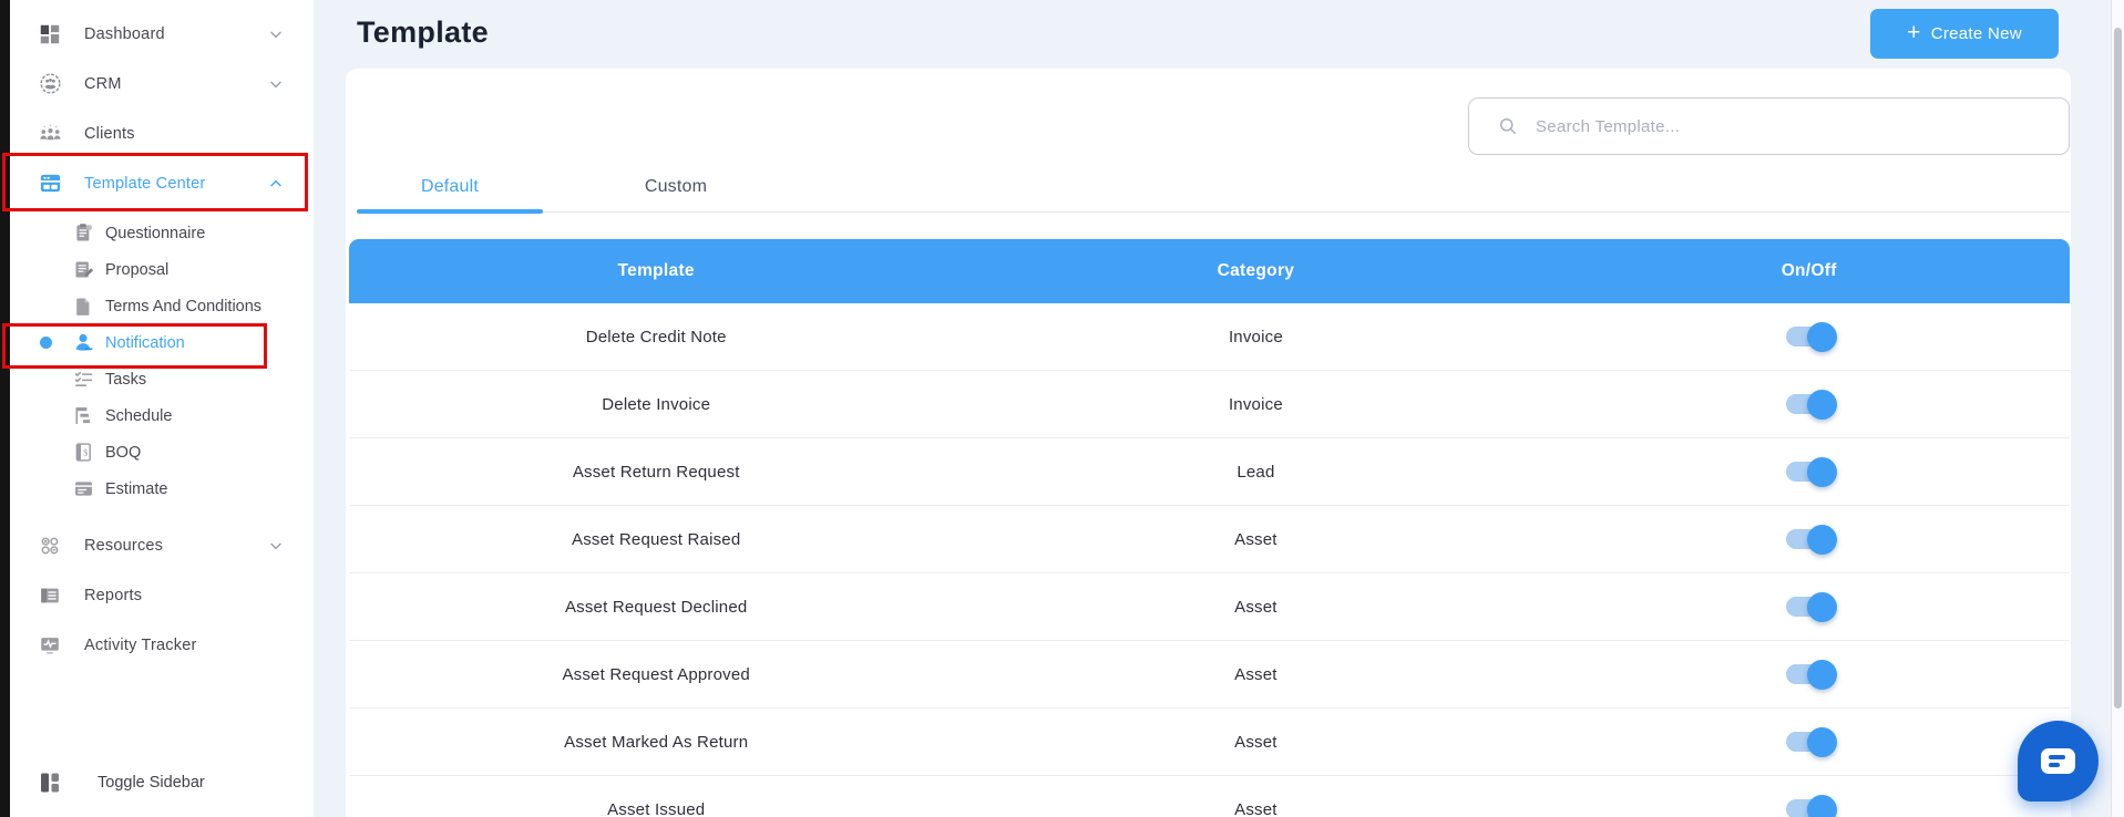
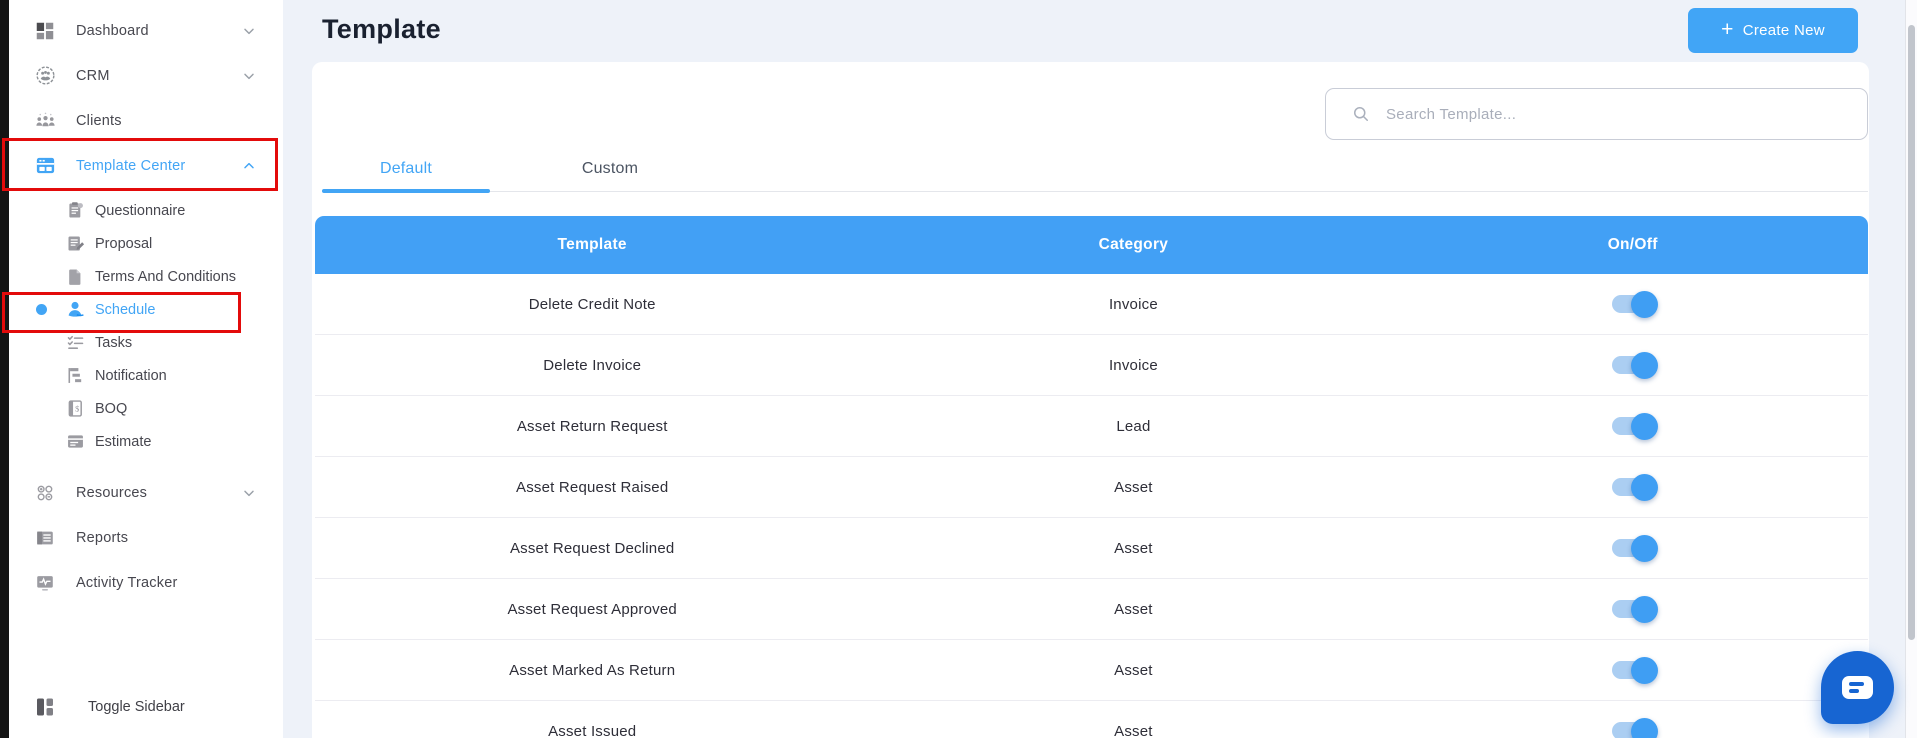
  Dashboard
  CRM
  Clients
  Template Center
  Questionnaire
  Proposal
  Terms And Conditions
- Notification
+ Schedule
  Tasks
- Schedule
+ Notification
  $
  BOQ
  Estimate
  Resources
  Reports
  Activity Tracker
  Toggle Sidebar
  Template
  +
  Create New
  Search Template...
  Default
  Custom
  Template
  Category
  On/Off
  Delete Credit Note
  Invoice
  Delete Invoice
  Invoice
  Asset Return Request
  Lead
  Asset Request Raised
  Asset
  Asset Request Declined
  Asset
  Asset Request Approved
  Asset
  Asset Marked As Return
  Asset
  Asset Issued
  Asset
